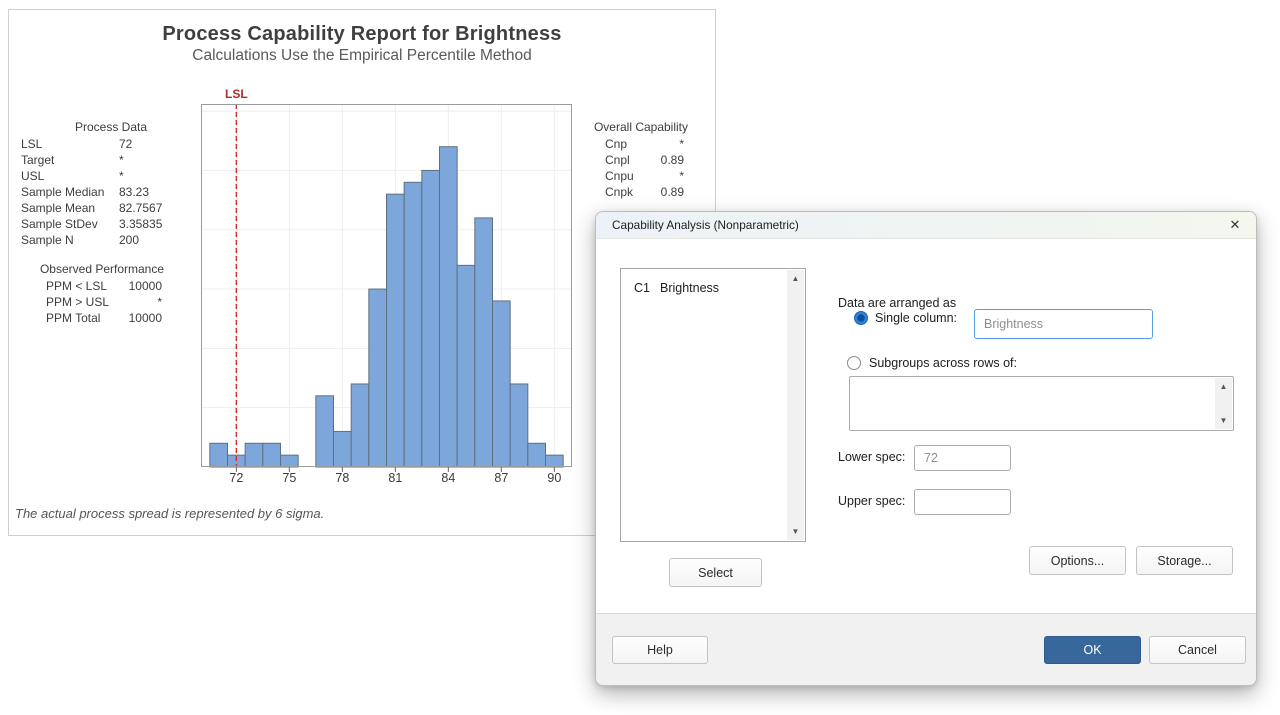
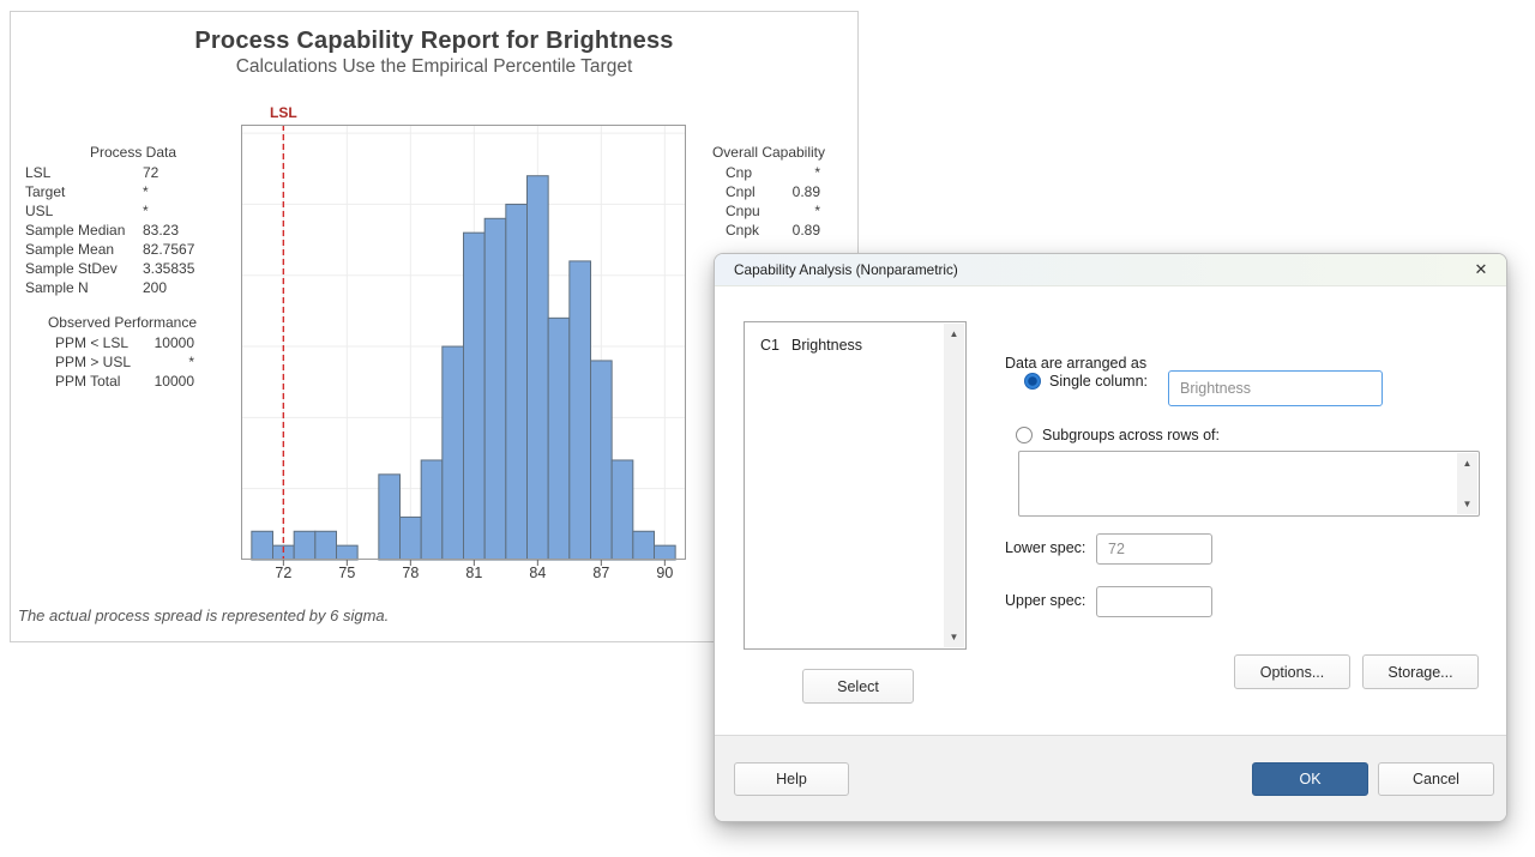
  Process Capability Report for Brightness
- Calculations Use the Empirical Percentile Method
+ Calculations Use the Empirical Percentile Target
  Process Data
  LSL
  72
  Target
  *
  USL
  *
  Sample Median
  83.23
  Sample Mean
  82.7567
  Sample StDev
  3.35835
  Sample N
  200
  Observed Performance
  PPM < LSL
  10000
  PPM > USL
  *
  PPM Total
  10000
  Overall Capability
  Cnp
  *
  Cnpl
  0.89
  Cnpu
  *
  Cnpk
  0.89
  LSL
  72
  75
  78
  81
  84
  87
  90
  The actual process spread is represented by 6 sigma.
  Capability Analysis (Nonparametric)
  ✕
  C1
  Brightness
  ▲
  ▼
  Select
  Data are arranged as
  Single column:
  Brightness
  Subgroups across rows of:
  ▲
  ▼
  Lower spec:
  72
  Upper spec:
  Options...
  Storage...
  Help
  OK
  Cancel
